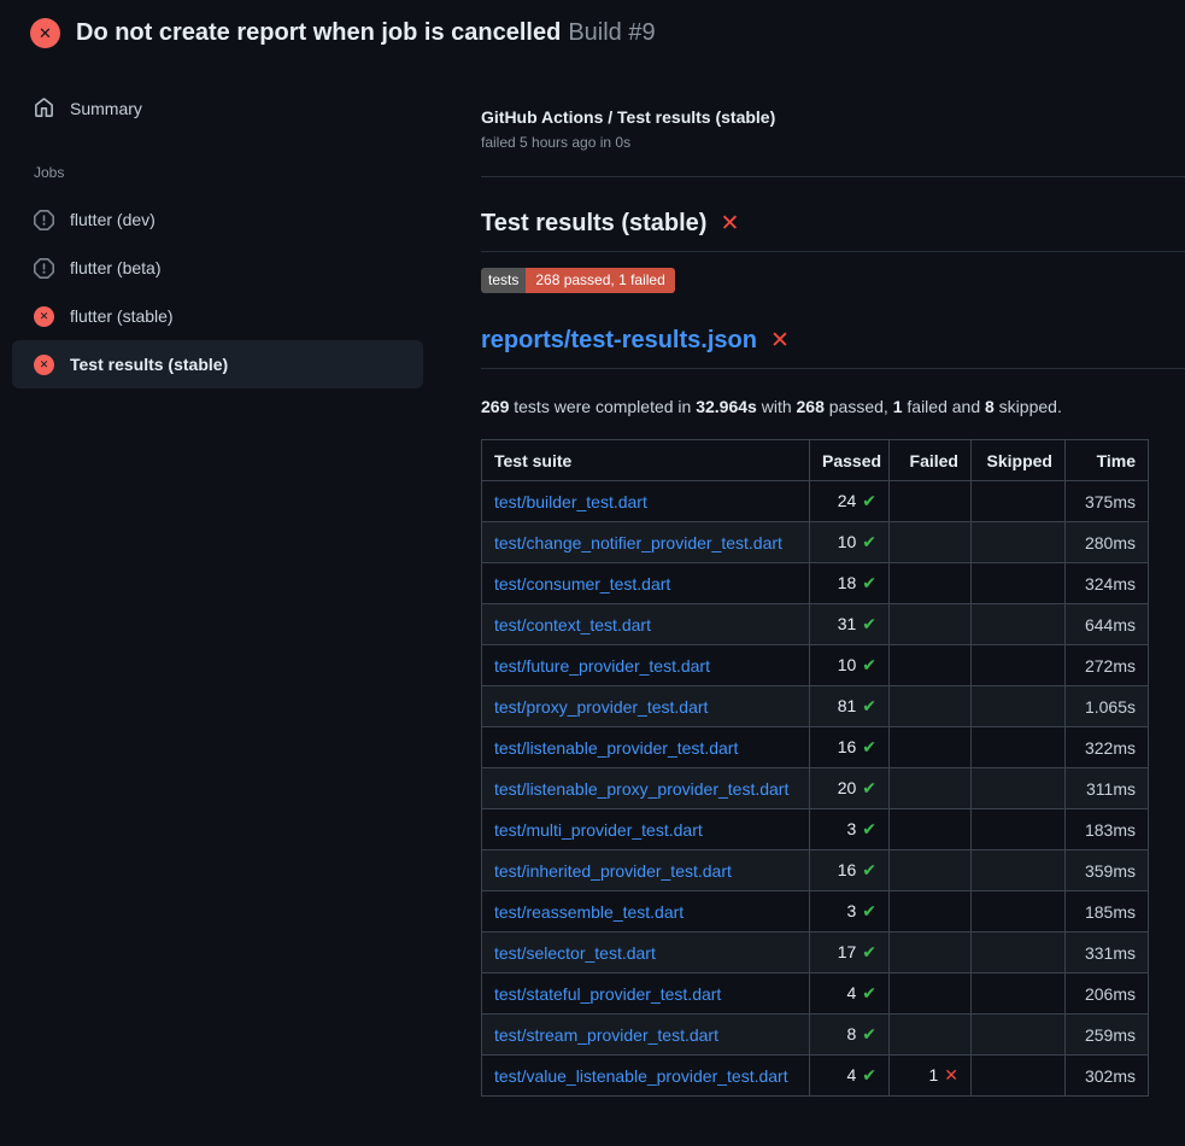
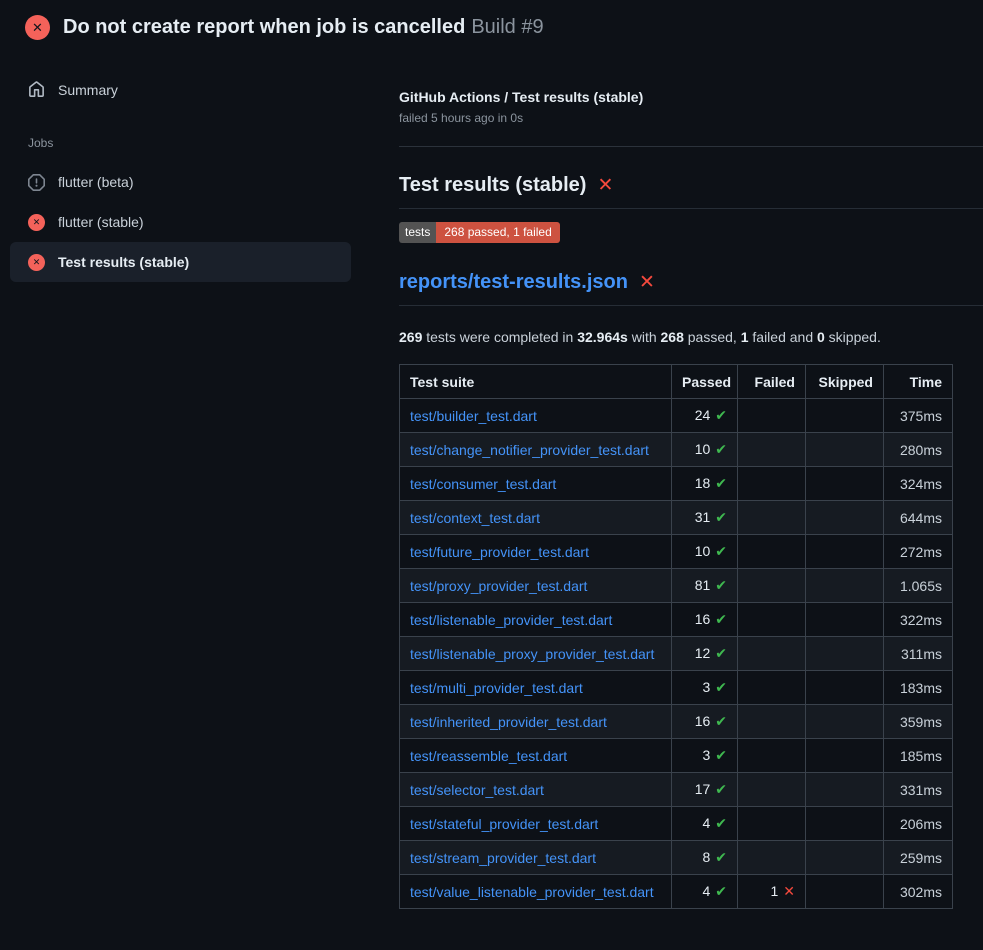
  ✕
  Do not create report when job is cancelled Build #9
  Summary
  Jobs
- flutter (dev)
  flutter (beta)
  ✕
  flutter (stable)
  ✕
  Test results (stable)
  GitHub Actions / Test results (stable)
  failed 5 hours ago in 0s
  Test results (stable)
  ✕
  tests
  268 passed, 1 failed
  reports/test-results.json
  ✕
- 269 tests were completed in 32.964s with 268 passed, 1 failed and 8 skipped.
+ 269 tests were completed in 32.964s with 268 passed, 1 failed and 0 skipped.
  Test suite	Passed	Failed	Skipped	Time
  test/builder_test.dart	24 ✔			375ms
  test/change_notifier_provider_test.dart	10 ✔			280ms
  test/consumer_test.dart	18 ✔			324ms
  test/context_test.dart	31 ✔			644ms
  test/future_provider_test.dart	10 ✔			272ms
  test/proxy_provider_test.dart	81 ✔			1.065s
  test/listenable_provider_test.dart	16 ✔			322ms
- test/listenable_proxy_provider_test.dart	20 ✔			311ms
+ test/listenable_proxy_provider_test.dart	12 ✔			311ms
  test/multi_provider_test.dart	3 ✔			183ms
  test/inherited_provider_test.dart	16 ✔			359ms
  test/reassemble_test.dart	3 ✔			185ms
  test/selector_test.dart	17 ✔			331ms
  test/stateful_provider_test.dart	4 ✔			206ms
  test/stream_provider_test.dart	8 ✔			259ms
  test/value_listenable_provider_test.dart	4 ✔	1 ✕		302ms
